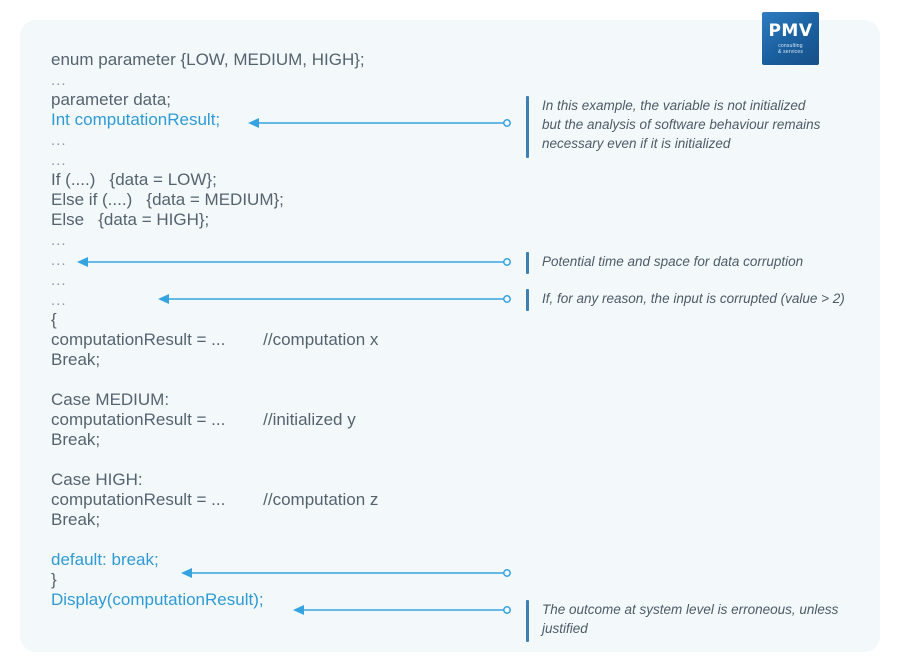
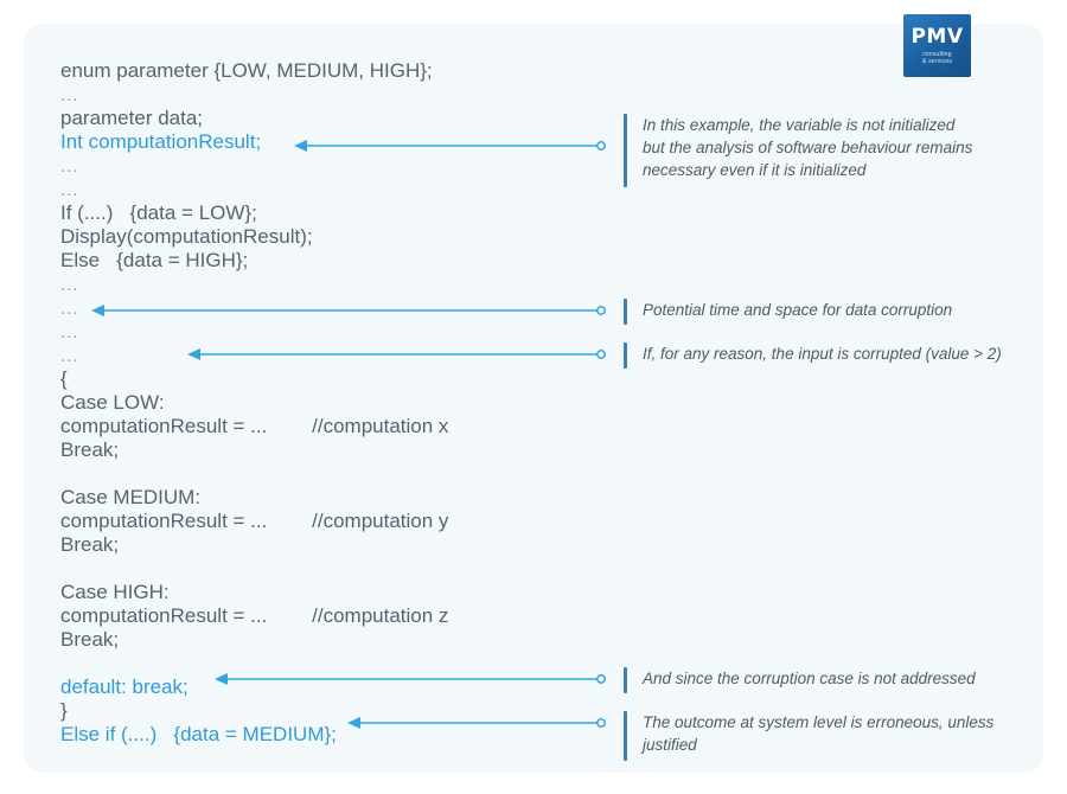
  PMV
  enum parameter {LOW, MEDIUM, HIGH};
  ...
  parameter data;
  Int computationResult;
  ...
  ...
  If (....) {data = LOW};
- Else if (....) {data = MEDIUM};
+ Display(computationResult);
  Else {data = HIGH};
  ...
  ...
  ...
  ...
  {
+ Case LOW:
  computationResult = ... //computation x
  Break;
  Case MEDIUM:
- computationResult = ... //initialized y
+ computationResult = ... //computation y
  Break;
  Case HIGH:
  computationResult = ... //computation z
  Break;
  default: break;
  }
- Display(computationResult);
+ Else if (....) {data = MEDIUM};
  In this example, the variable is not initialized
  but the analysis of software behaviour remains
  necessary even if it is initialized
  Potential time and space for data corruption
  If, for any reason, the input is corrupted (value > 2)
+ And since the corruption case is not addressed
  The outcome at system level is erroneous, unless
  justified
